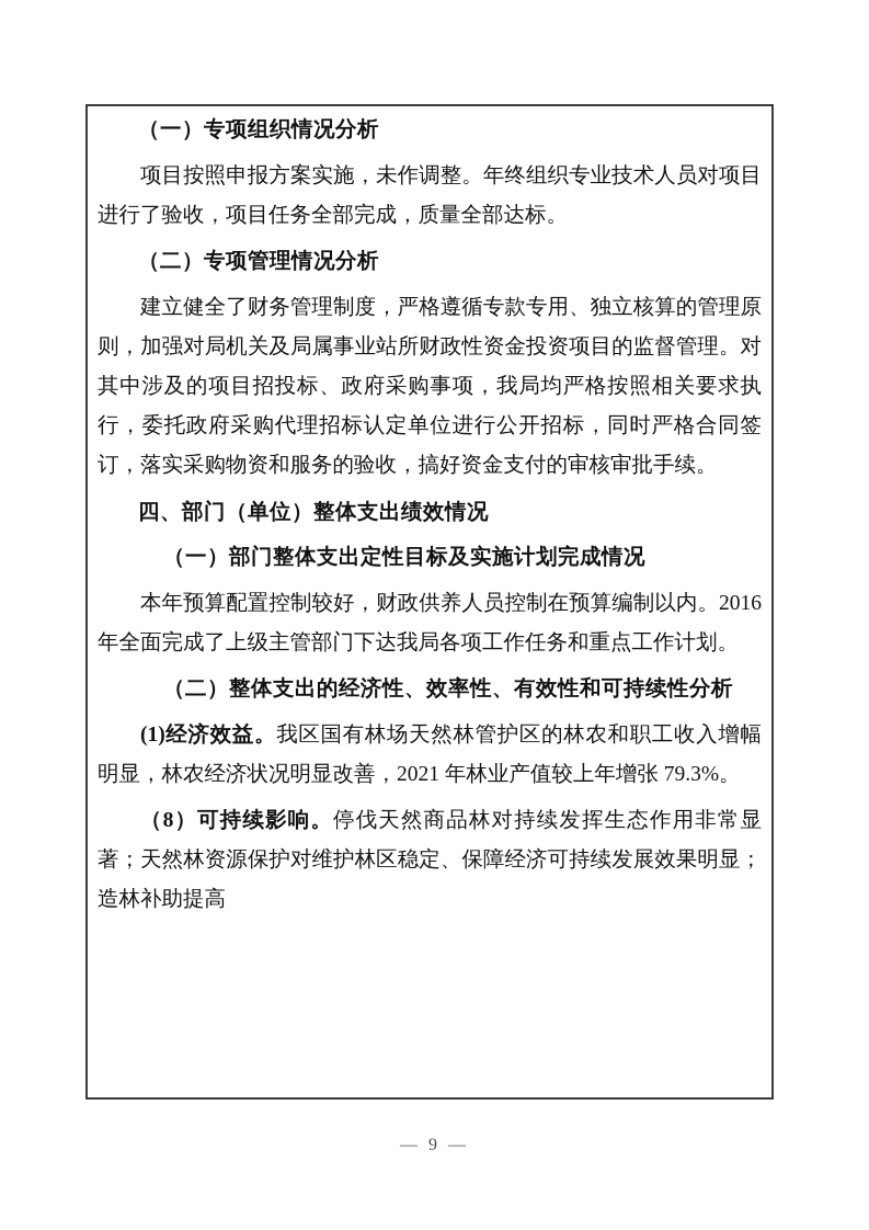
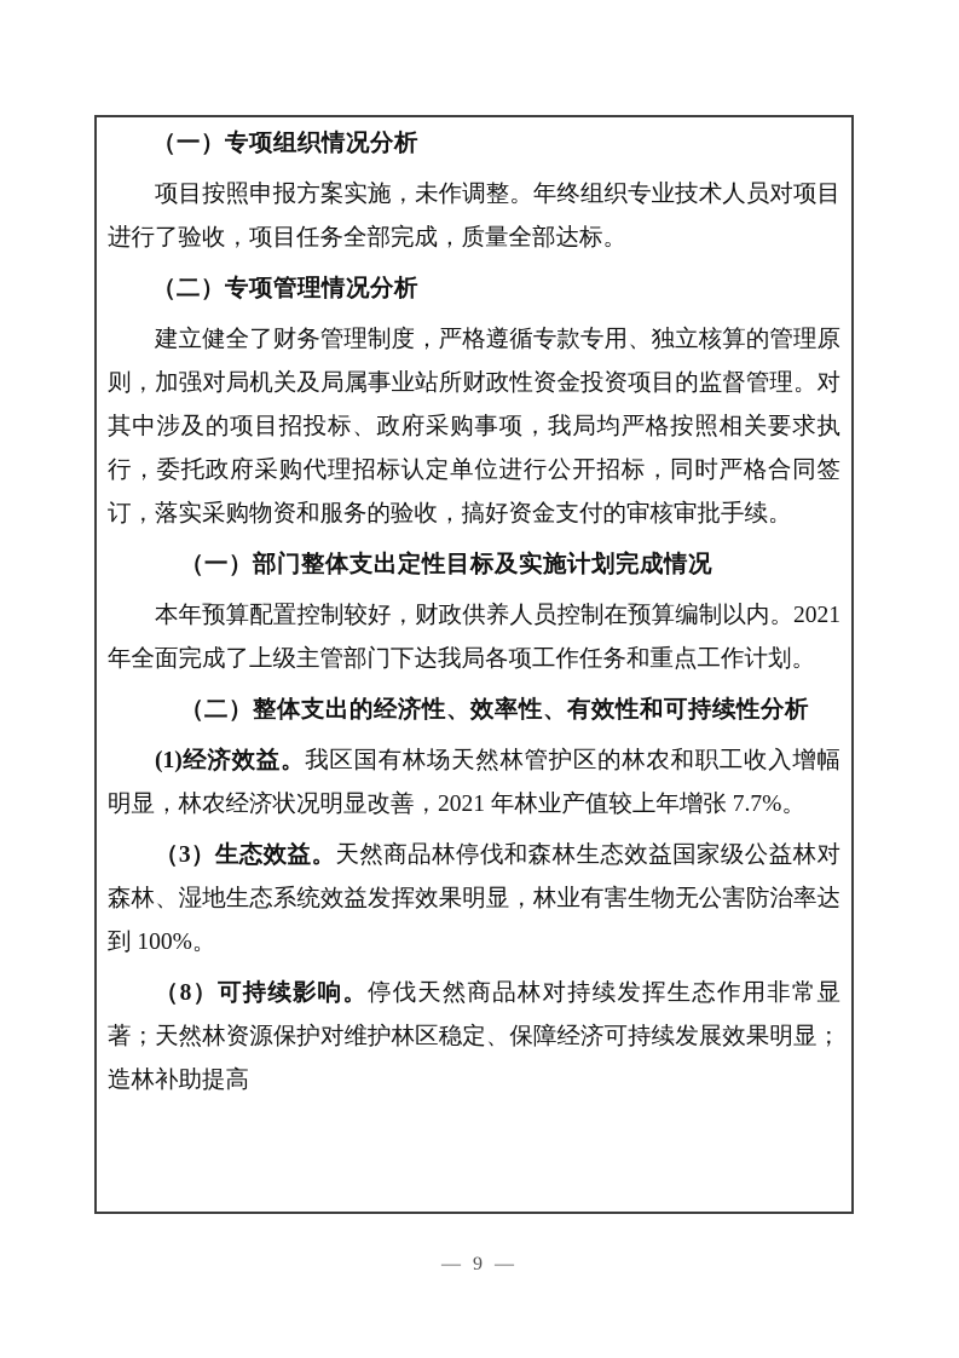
  （一）专项组织情况分析
  项目按照申报方案实施，未作调整。年终组织专业技术人员对项目进行了验收，项目任务全部完成，质量全部达标。
  （二）专项管理情况分析
  建立健全了财务管理制度，严格遵循专款专用、独立核算的管理原则，加强对局机关及局属事业站所财政性资金投资项目的监督管理。对其中涉及的项目招投标、政府采购事项，我局均严格按照相关要求执行，委托政府采购代理招标认定单位进行公开招标，同时严格合同签订，落实采购物资和服务的验收，搞好资金支付的审核审批手续。
- 四、部门（单位）整体支出绩效情况
  （一）部门整体支出定性目标及实施计划完成情况
- 本年预算配置控制较好，财政供养人员控制在预算编制以内。2016 年全面完成了上级主管部门下达我局各项工作任务和重点工作计划。
+ 本年预算配置控制较好，财政供养人员控制在预算编制以内。2021 年全面完成了上级主管部门下达我局各项工作任务和重点工作计划。
  （二）整体支出的经济性、效率性、有效性和可持续性分析
- (1)经济效益。我区国有林场天然林管护区的林农和职工收入增幅明显，林农经济状况明显改善，2021 年林业产值较上年增张 79.3%。
+ (1)经济效益。我区国有林场天然林管护区的林农和职工收入增幅明显，林农经济状况明显改善，2021 年林业产值较上年增张 7.7%。
+ （3）生态效益。天然商品林停伐和森林生态效益国家级公益林对森林、湿地生态系统效益发挥效果明显，林业有害生物无公害防治率达到 100%。
  （8）可持续影响。停伐天然商品林对持续发挥生态作用非常显著；天然林资源保护对维护林区稳定、保障经济可持续发展效果明显；造林补助提高
  — 9 —
